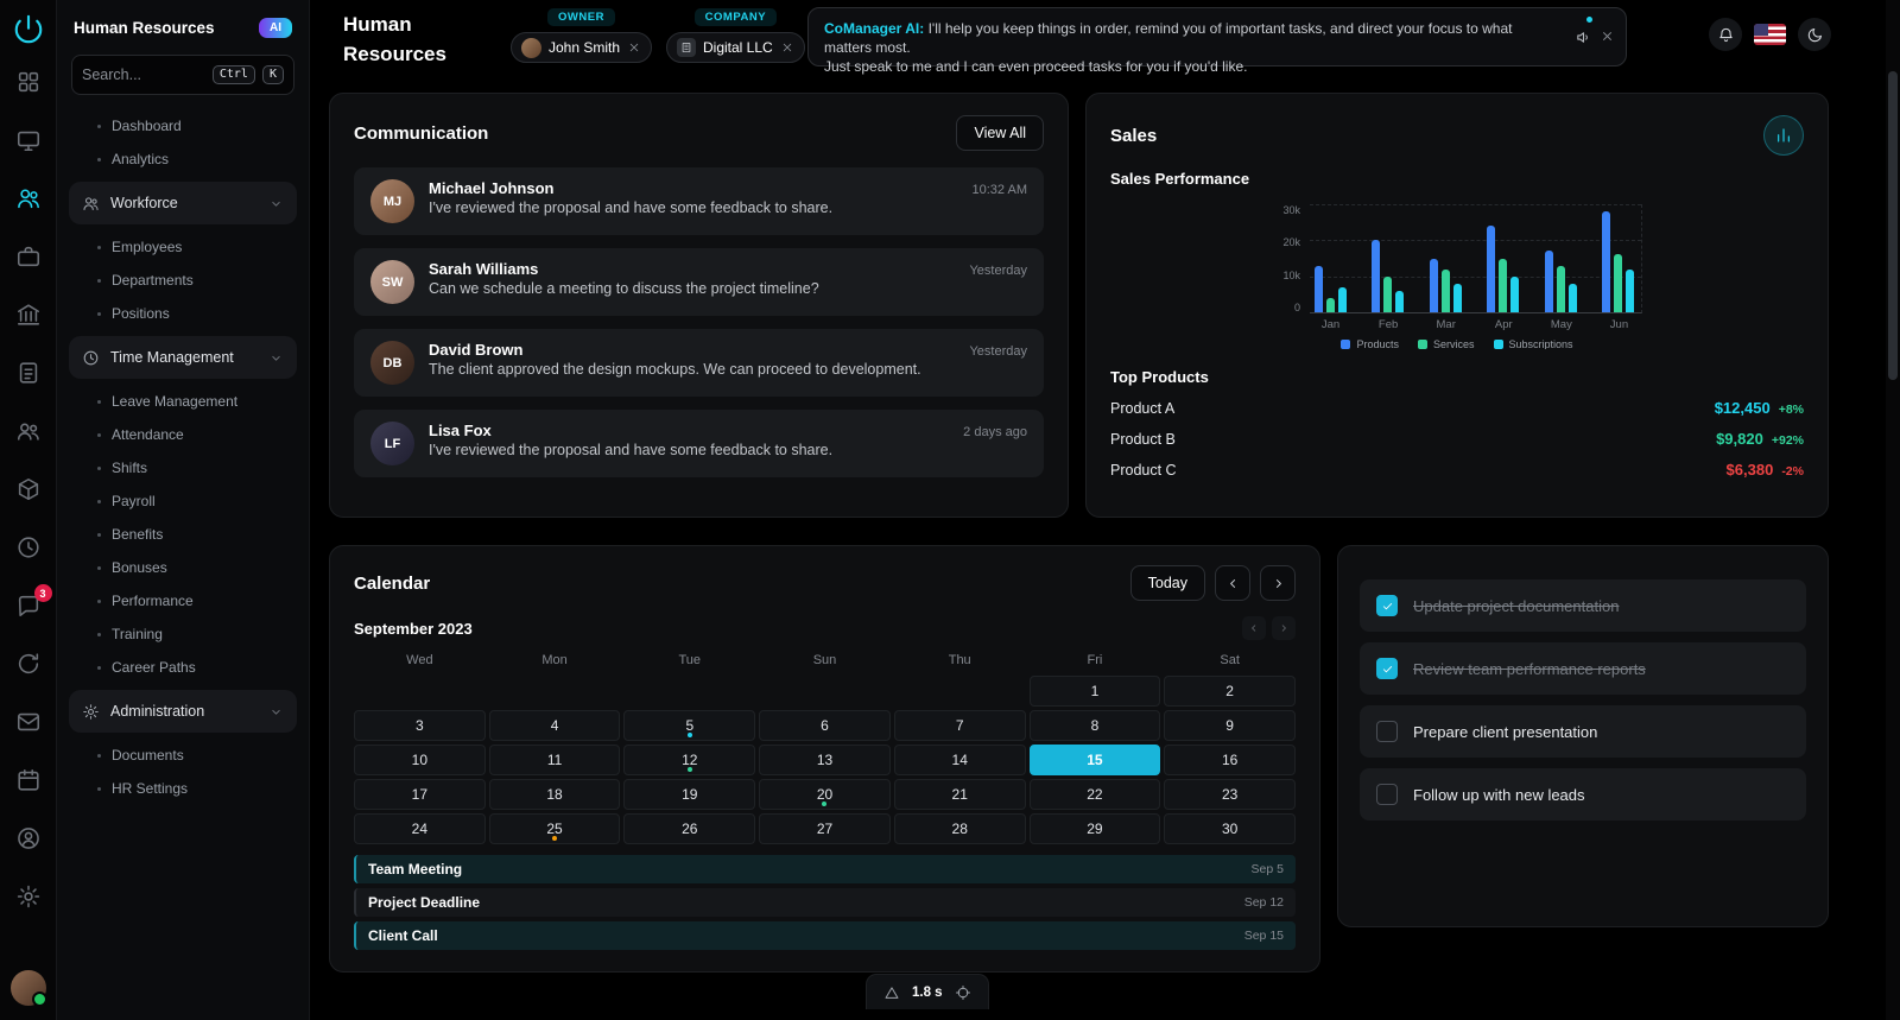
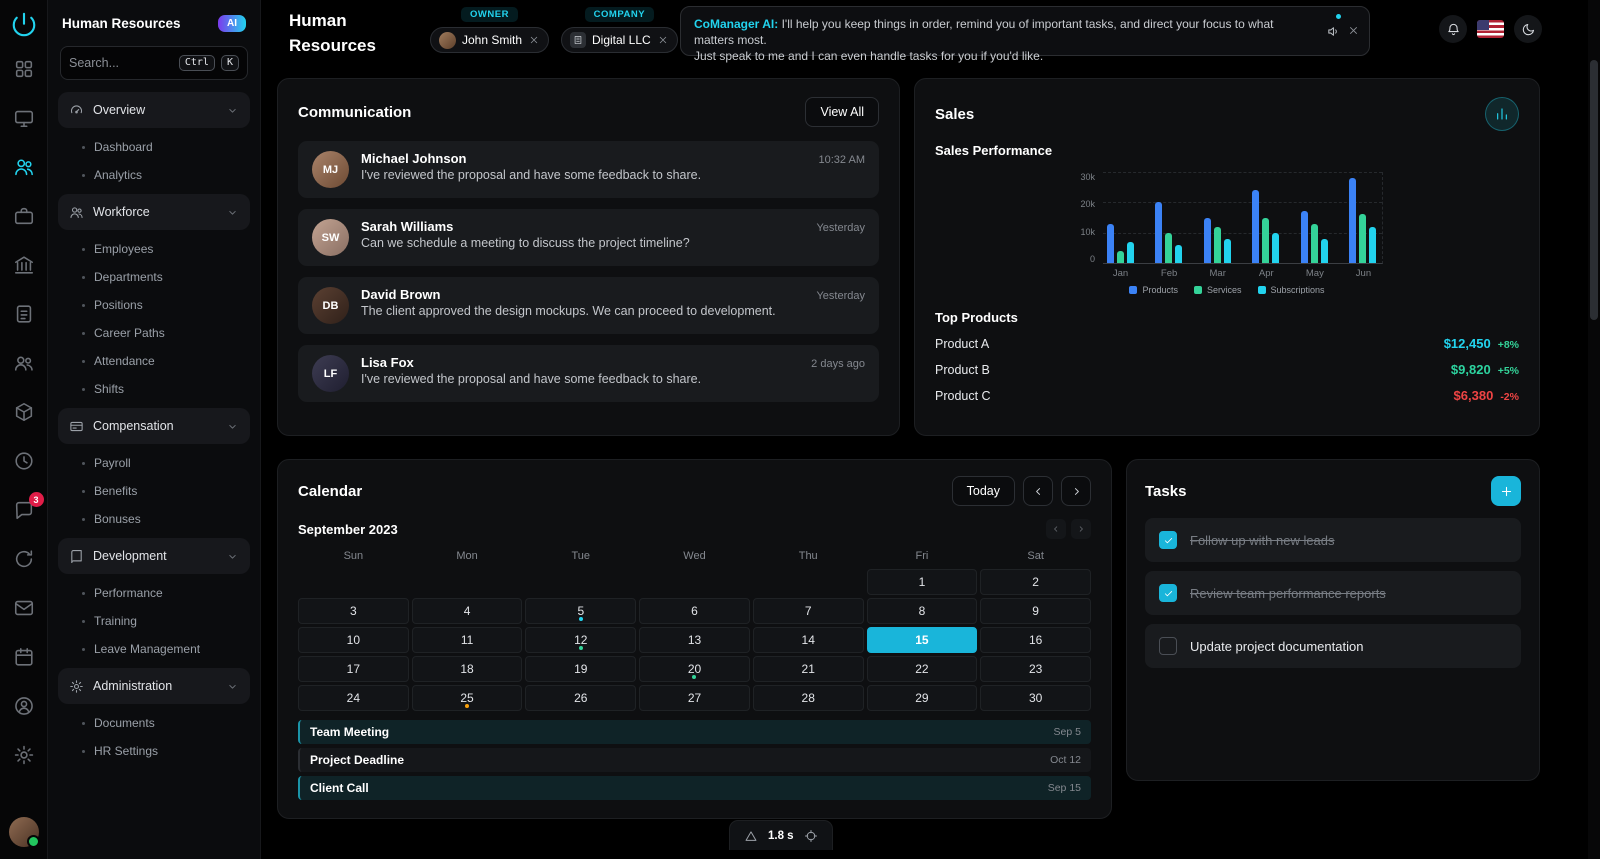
  3
  Human Resources
  AI
  Search...
  Ctrl
  K
+ Overview
  Dashboard
  Analytics
  Workforce
  Employees
  Departments
  Positions
- Time Management
- Leave Management
+ Career Paths
  Attendance
  Shifts
+ Compensation
  Payroll
  Benefits
  Bonuses
+ Development
  Performance
  Training
- Career Paths
+ Leave Management
  Administration
  Documents
  HR Settings
  Human Resources
  OWNER
  John Smith
  COMPANY
  Digital LLC
  CoManager AI: I'll help you keep things in order, remind you of important tasks, and direct your focus to what matters most.
- Just speak to me and I can even proceed tasks for you if you'd like.
+ Just speak to me and I can even handle tasks for you if you'd like.
  Communication
  View All
  MJ
  Michael Johnson
  10:32 AM
  I've reviewed the proposal and have some feedback to share.
  SW
  Sarah Williams
  Yesterday
  Can we schedule a meeting to discuss the project timeline?
  DB
  David Brown
  Yesterday
  The client approved the design mockups. We can proceed to development.
  LF
  Lisa Fox
  2 days ago
  I've reviewed the proposal and have some feedback to share.
  Sales
  Sales Performance
  30k
  20k
  10k
  0
  Jan
  Feb
  Mar
  Apr
  May
  Jun
  Products
  Services
  Subscriptions
  Top Products
  Product A
  $12,450
  +8%
  Product B
  $9,820
- +92%
+ +5%
  Product C
  $6,380
  -2%
  Calendar
  Today
  September 2023
- Wed
+ Sun
  Mon
  Tue
- Sun
+ Wed
  Thu
  Fri
  Sat
  1
  2
  3
  4
  5
  6
  7
  8
  9
  10
  11
  12
  13
  14
  15
  16
  17
  18
  19
  20
  21
  22
  23
  24
  25
  26
  27
  28
  29
  30
  Team Meeting
  Sep 5
  Project Deadline
- Sep 12
+ Oct 12
  Client Call
  Sep 15
+ Tasks
- Update project documentation
+ Follow up with new leads
  Review team performance reports
- Prepare client presentation
- Follow up with new leads
+ Update project documentation
  1.8 s
